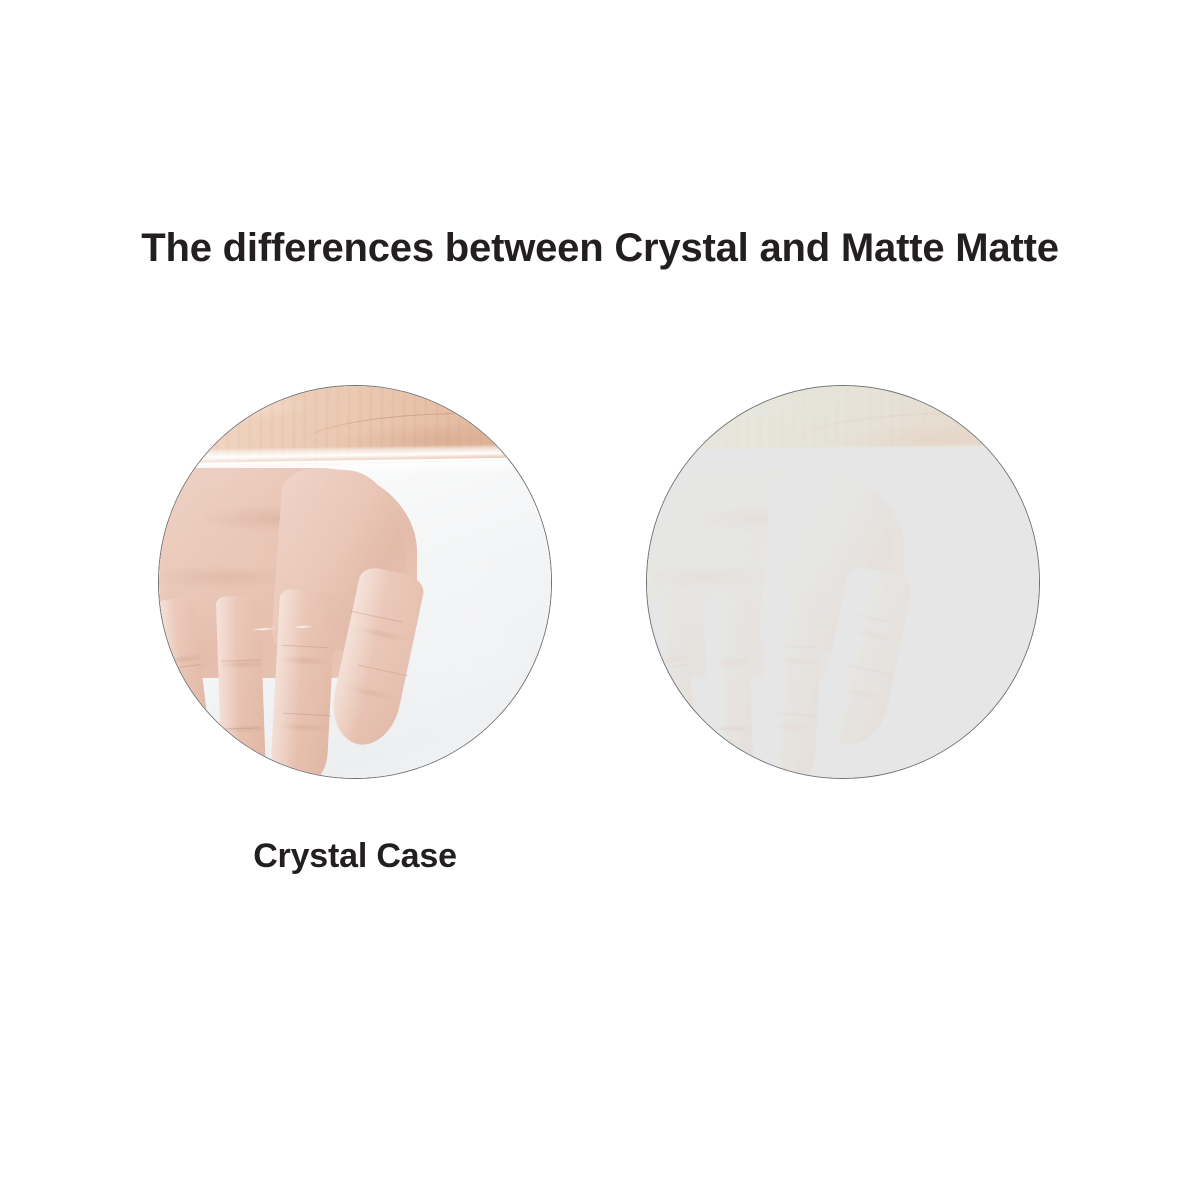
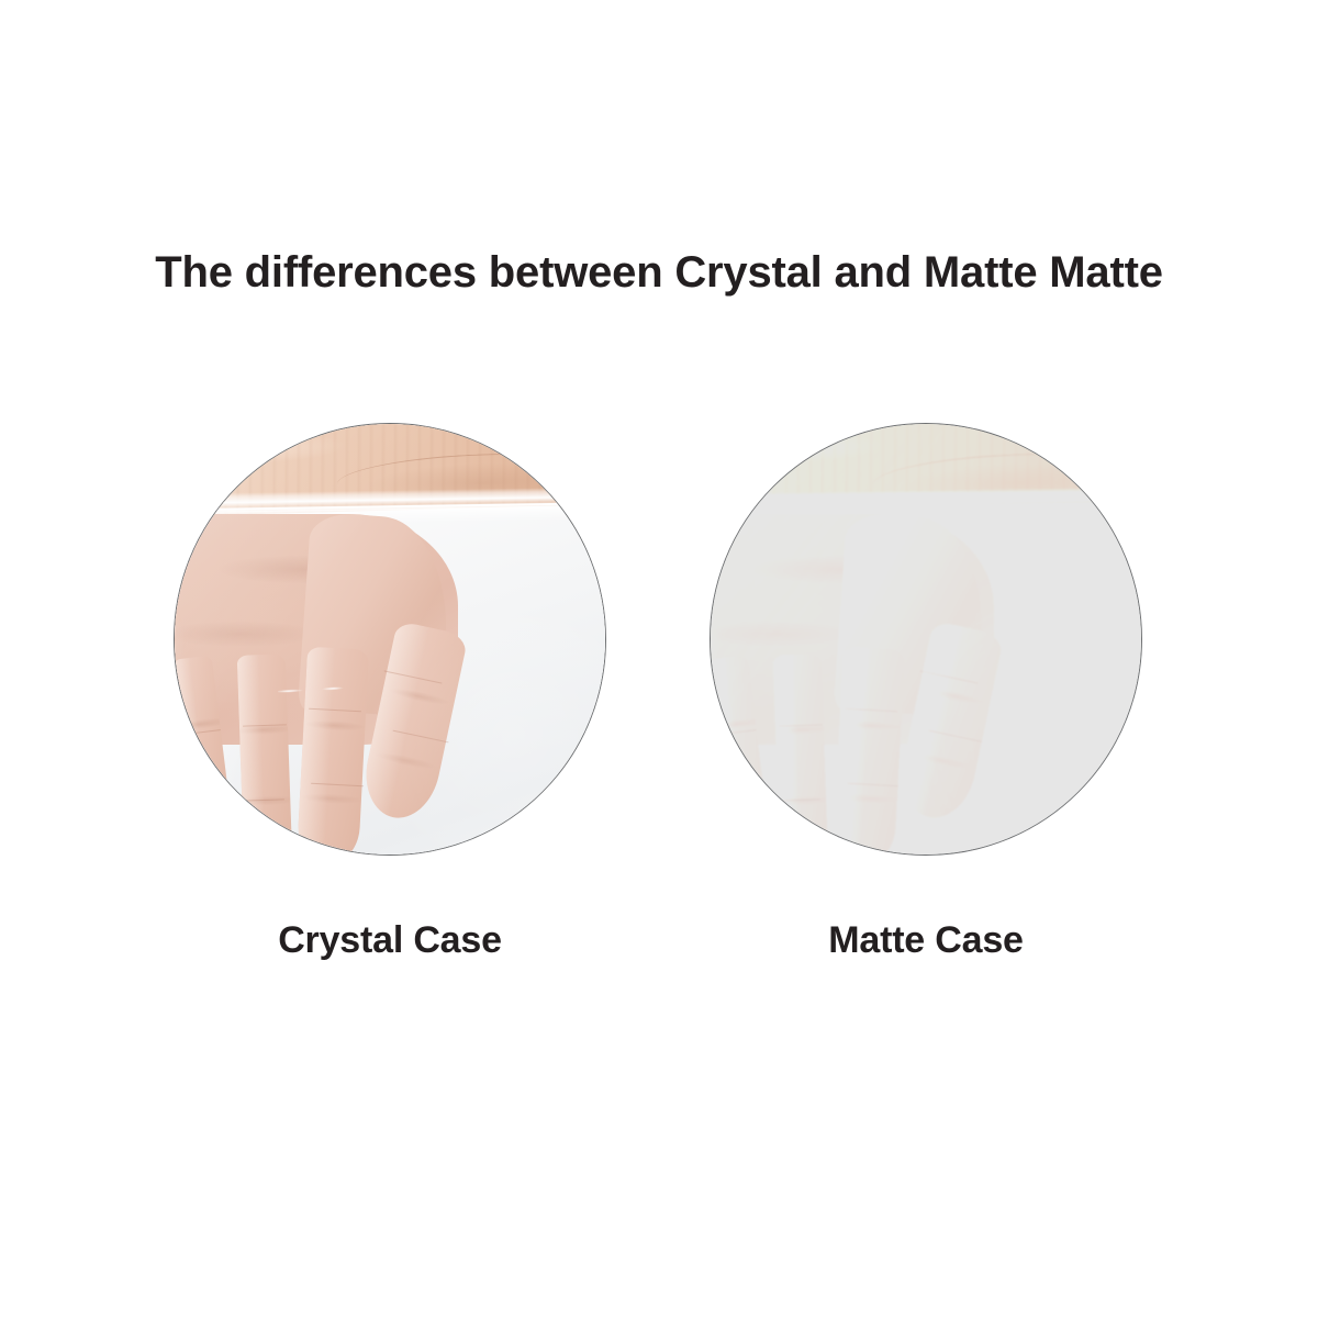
  The differences between Crystal and Matte Matte
  Crystal Case
+ Matte Case
